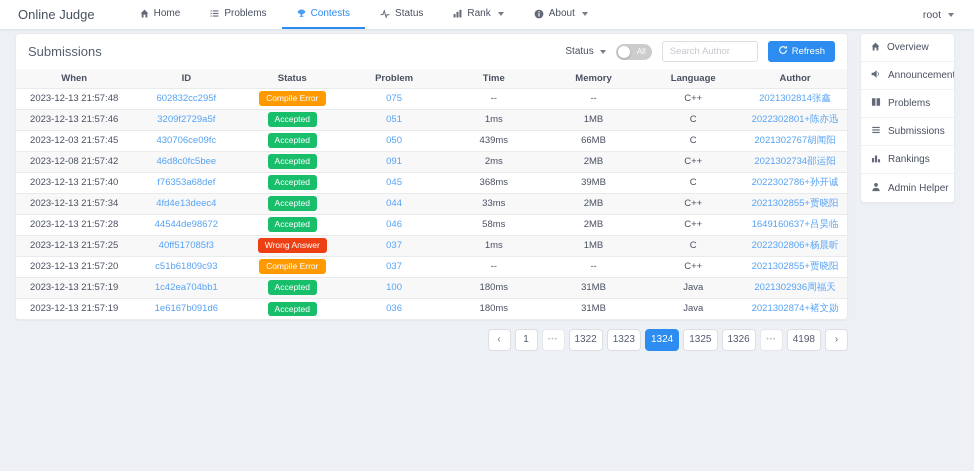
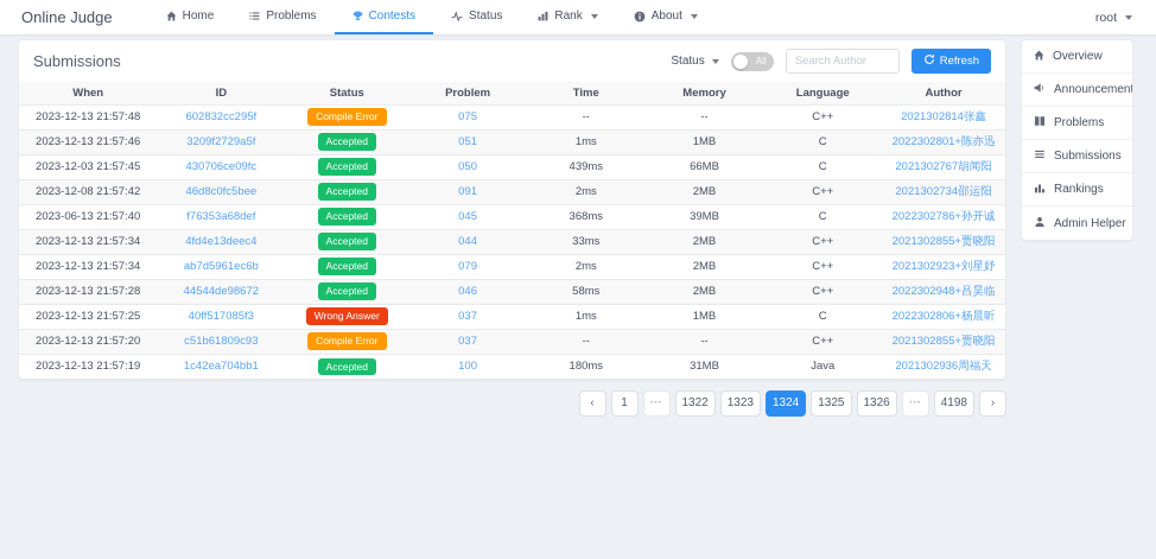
  Online Judge
  Home
  Problems
  Contests
  Status
  Rank
  About
  root
  Submissions
  Status
  All
  Search Author
  Refresh
  When	ID	Status	Problem	Time	Memory	Language	Author
  2023-12-13 21:57:48	602832cc295f	Compile Error	075	--	--	C++	2021302814张鑫
  2023-12-13 21:57:46	3209f2729a5f	Accepted	051	1ms	1MB	C	2022302801+陈亦迅
  2023-12-03 21:57:45	430706ce09fc	Accepted	050	439ms	66MB	C	2021302767胡闻阳
  2023-12-08 21:57:42	46d8c0fc5bee	Accepted	091	2ms	2MB	C++	2021302734邵运阳
- 2023-12-13 21:57:40	f76353a68def	Accepted	045	368ms	39MB	C	2022302786+孙开诚
+ 2023-06-13 21:57:40	f76353a68def	Accepted	045	368ms	39MB	C	2022302786+孙开诚
  2023-12-13 21:57:34	4fd4e13deec4	Accepted	044	33ms	2MB	C++	2021302855+贾晓阳
+ 2023-12-13 21:57:34	ab7d5961ec6b	Accepted	079	2ms	2MB	C++	2021302923+刘星妤
- 2023-12-13 21:57:28	44544de98672	Accepted	046	58ms	2MB	C++	1649160637+吕昊临
+ 2023-12-13 21:57:28	44544de98672	Accepted	046	58ms	2MB	C++	2022302948+吕昊临
  2023-12-13 21:57:25	40ff517085f3	Wrong Answer	037	1ms	1MB	C	2022302806+杨晨昕
  2023-12-13 21:57:20	c51b61809c93	Compile Error	037	--	--	C++	2021302855+贾晓阳
  2023-12-13 21:57:19	1c42ea704bb1	Accepted	100	180ms	31MB	Java	2021302936周福天
- 2023-12-13 21:57:19	1e6167b091d6	Accepted	036	180ms	31MB	Java	2021302874+褚文勋
  ‹
  1
  1322
  1323
  1324
  1325
  1326
  4198
  ›
  Overview
  Announcement
  Problems
  Submissions
  Rankings
  Admin Helper
